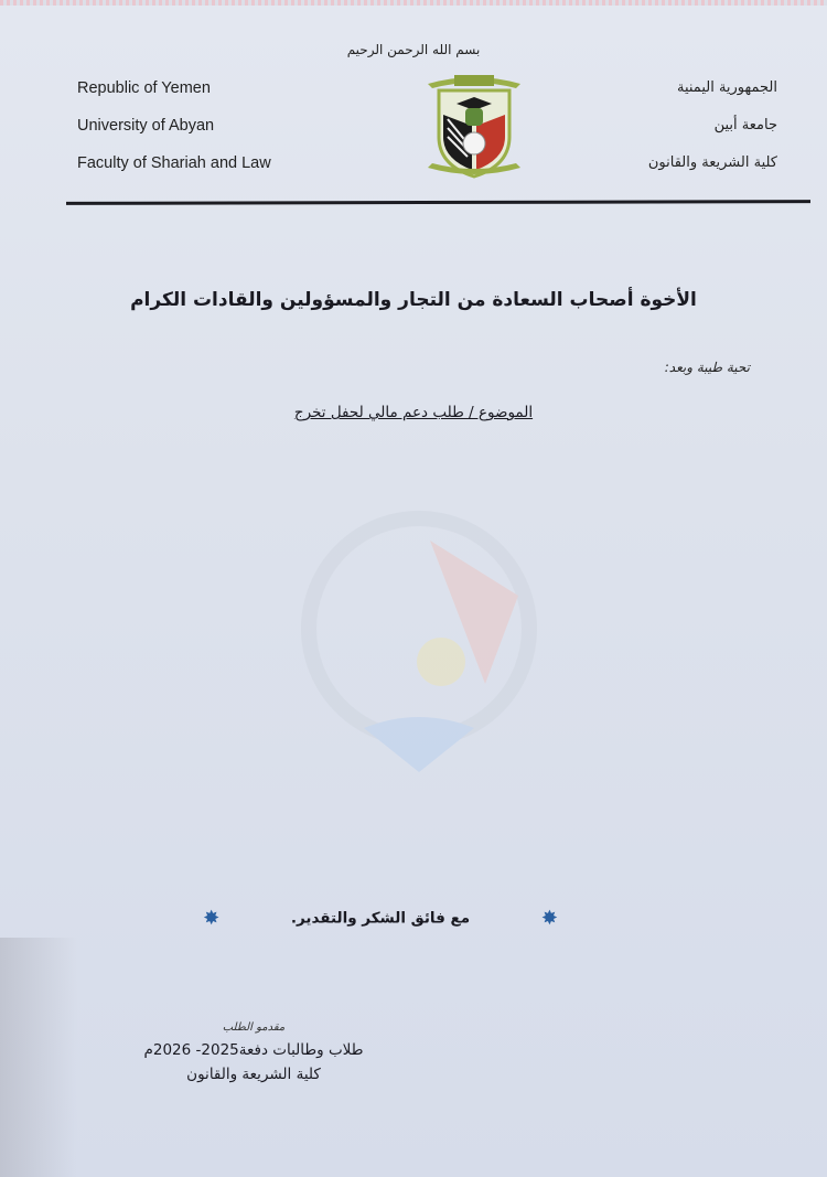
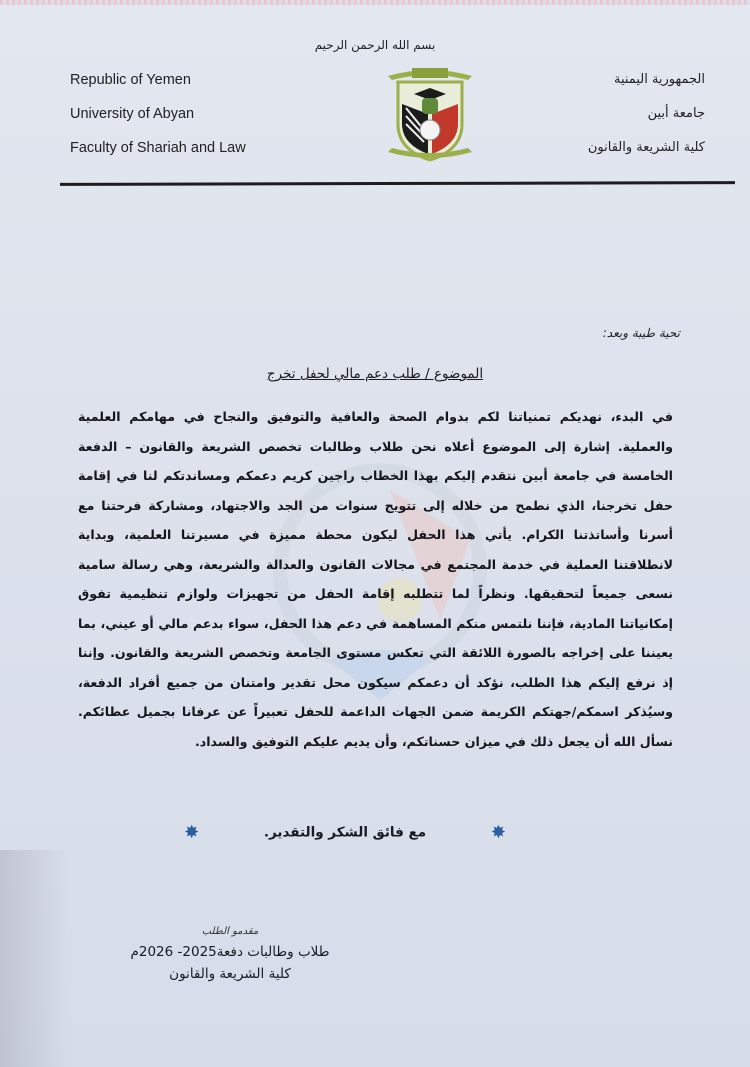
  بسم الله الرحمن الرحيم
  Republic of Yemen
  University of Abyan
  Faculty of Shariah and Law
  الجمهورية اليمنية
  جامعة أبين
  كلية الشريعة والقانون
- الأخوة أصحاب السعادة من التجار والمسؤولين والقادات الكرام
  تحية طيبة وبعد:
  الموضوع / طلب دعم مالي لحفل تخرج
+ في البدء، نهديكم تمنياتنا لكم بدوام الصحة والعافية والتوفيق والنجاح في مهامكم العلمية والعملية. إشارة إلى الموضوع أعلاه نحن طلاب وطالبات تخصص الشريعة والقانون – الدفعة الخامسة في جامعة أبين نتقدم إليكم بهذا الخطاب راجين كريم دعمكم ومساندتكم لنا في إقامة حفل تخرجنا، الذي نطمح من خلاله إلى تتويج سنوات من الجد والاجتهاد، ومشاركة فرحتنا مع أسرنا وأساتذتنا الكرام. يأتي هذا الحفل ليكون محطة مميزة في مسيرتنا العلمية، وبداية لانطلاقتنا العملية في خدمة المجتمع في مجالات القانون والعدالة والشريعة، وهي رسالة سامية نسعى جميعاً لتحقيقها. ونظراً لما تتطلبه إقامة الحفل من تجهيزات ولوازم تنظيمية تفوق إمكانياتنا المادية، فإننا نلتمس منكم المساهمة في دعم هذا الحفل، سواء بدعم مالي أو عيني، بما يعيننا على إخراجه بالصورة اللائقة التي تعكس مستوى الجامعة وتخصص الشريعة والقانون. وإننا إذ نرفع إليكم هذا الطلب، نؤكد أن دعمكم سيكون محل تقدير وامتنان من جميع أفراد الدفعة، وسيُذكر اسمكم/جهتكم الكريمة ضمن الجهات الداعمة للحفل تعبيراً عن عرفانا بجميل عطائكم. نسأل الله أن يجعل ذلك في ميزان حسناتكم، وأن يديم عليكم التوفيق والسداد.
  ✸ مع فائق الشكر والتقدير. ✸
  مقدمو الطلب
  طلاب وطالبات دفعة2025- 2026م
  كلية الشريعة والقانون
